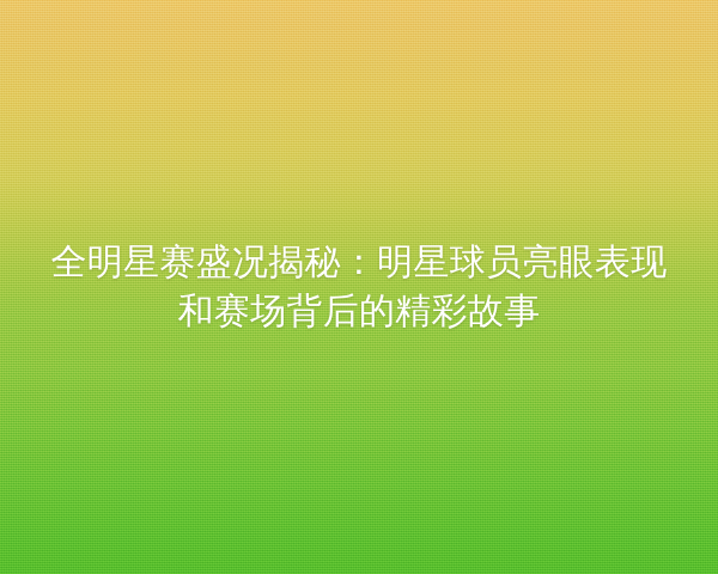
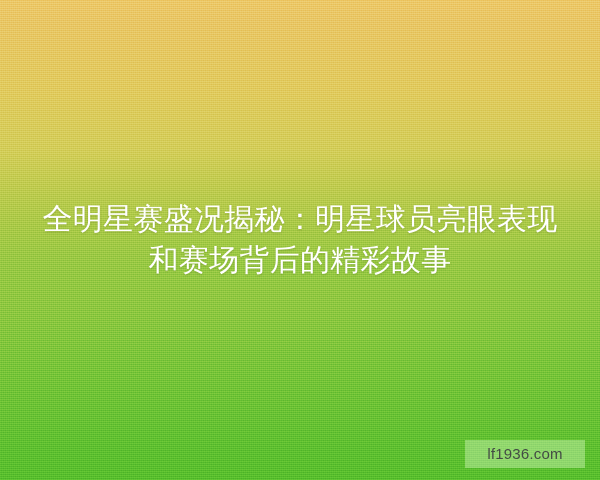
  全明星赛盛况揭秘：明星球员亮眼表现和赛场背后的精彩故事
+ lf1936.com
